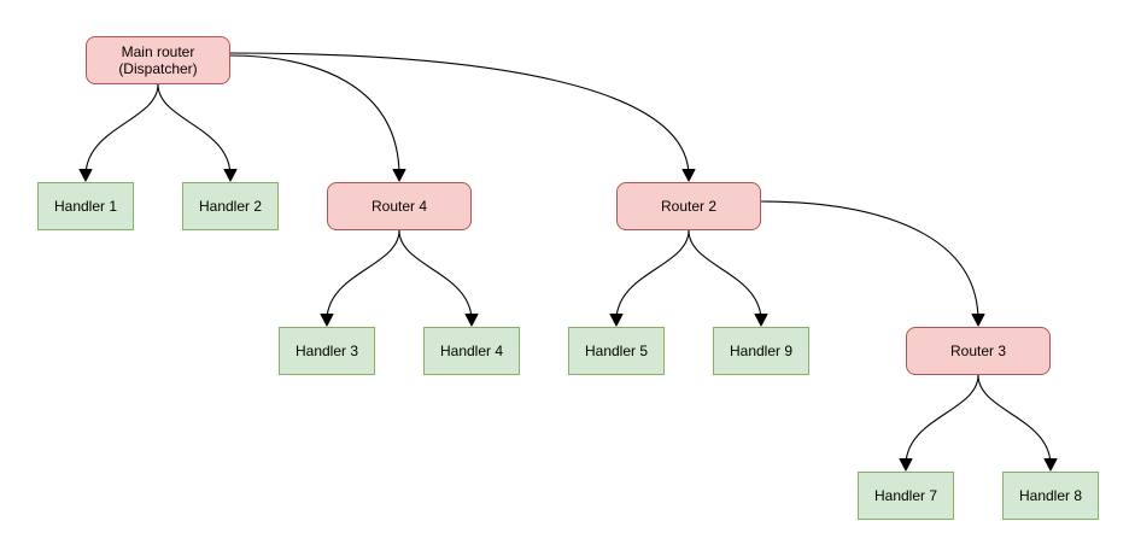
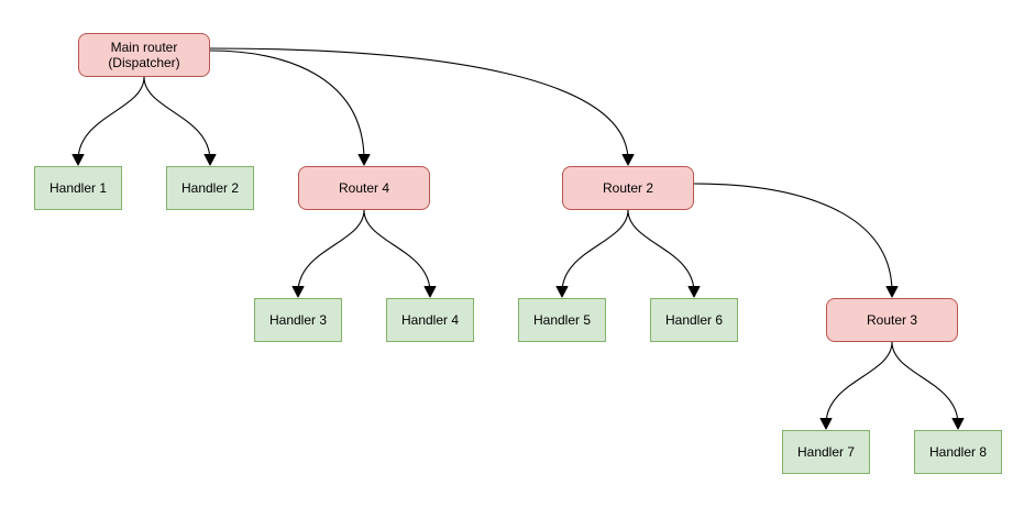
  Main router
  (Dispatcher)
  Handler 1
  Handler 2
  Router 4
  Router 2
  Handler 3
  Handler 4
  Handler 5
- Handler 9
+ Handler 6
  Router 3
  Handler 7
  Handler 8
